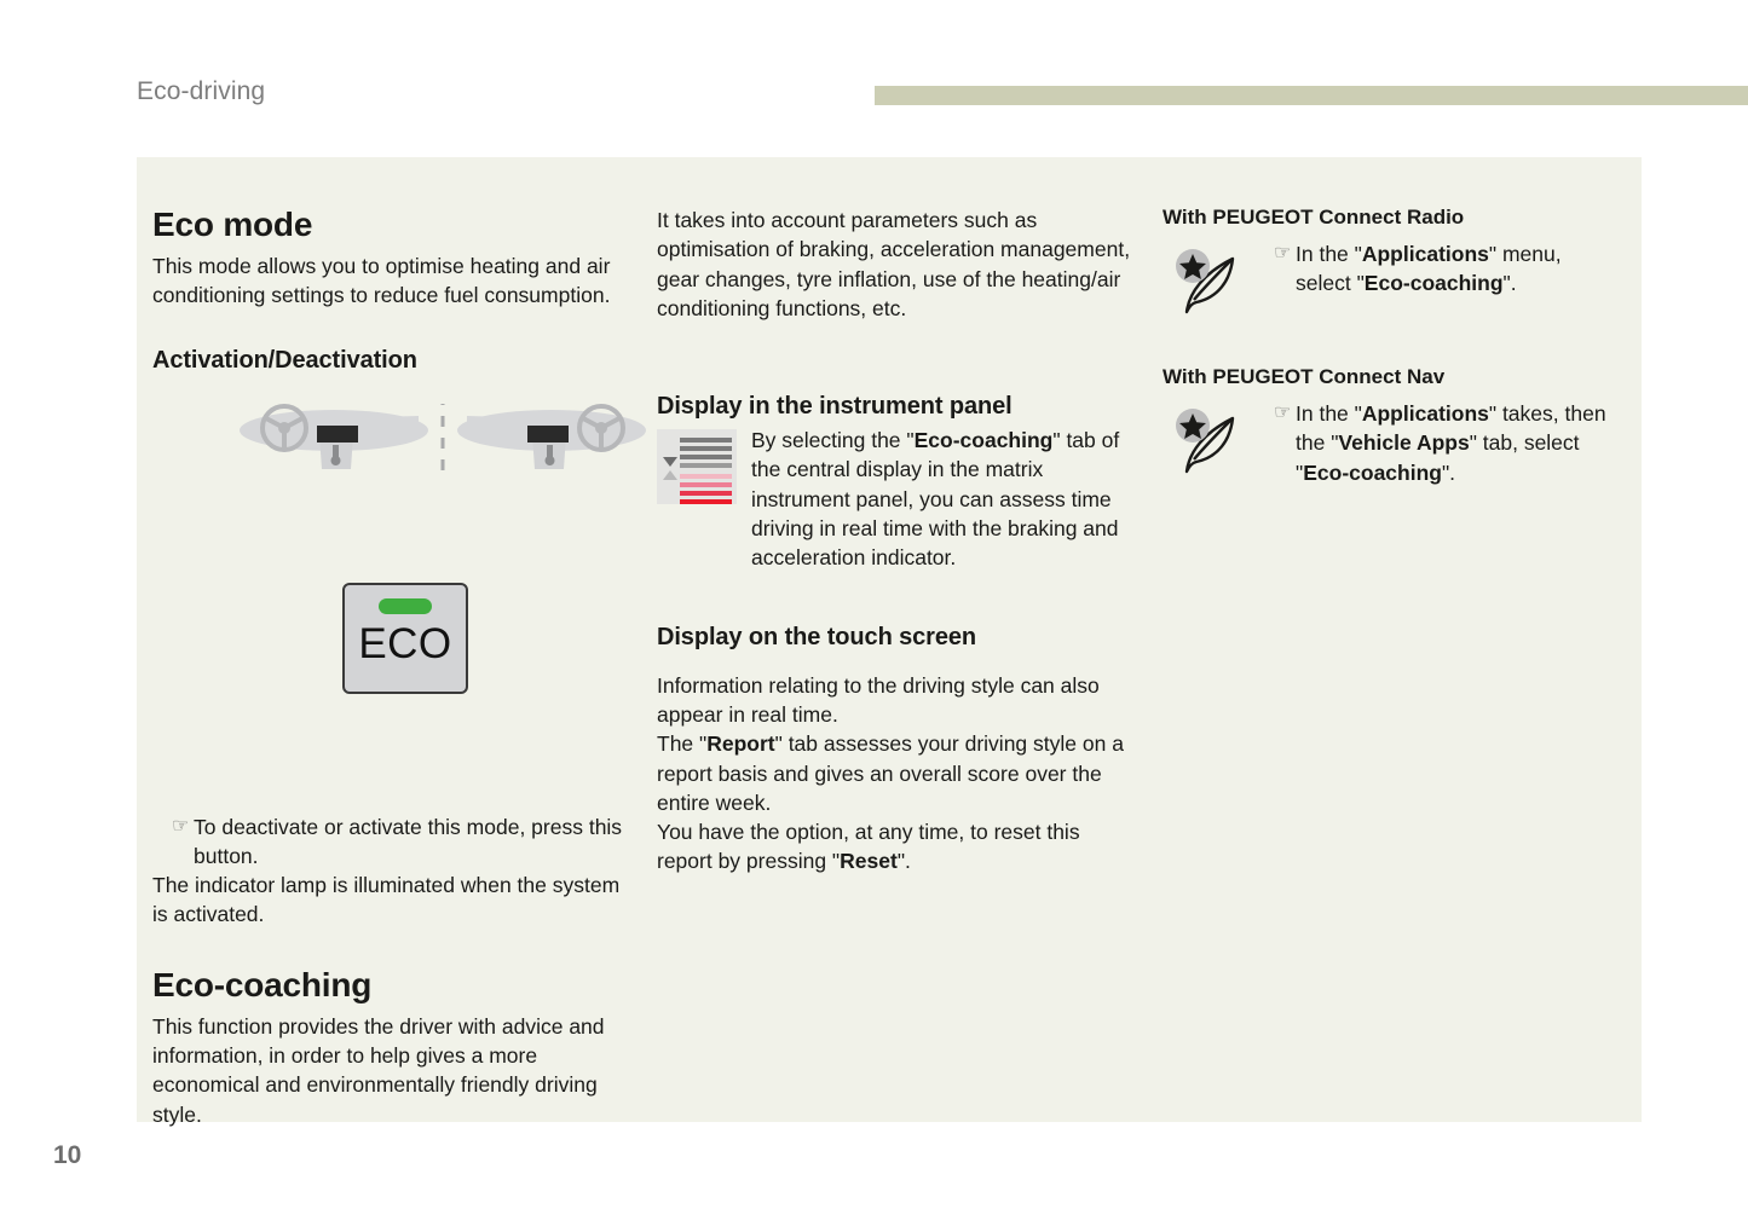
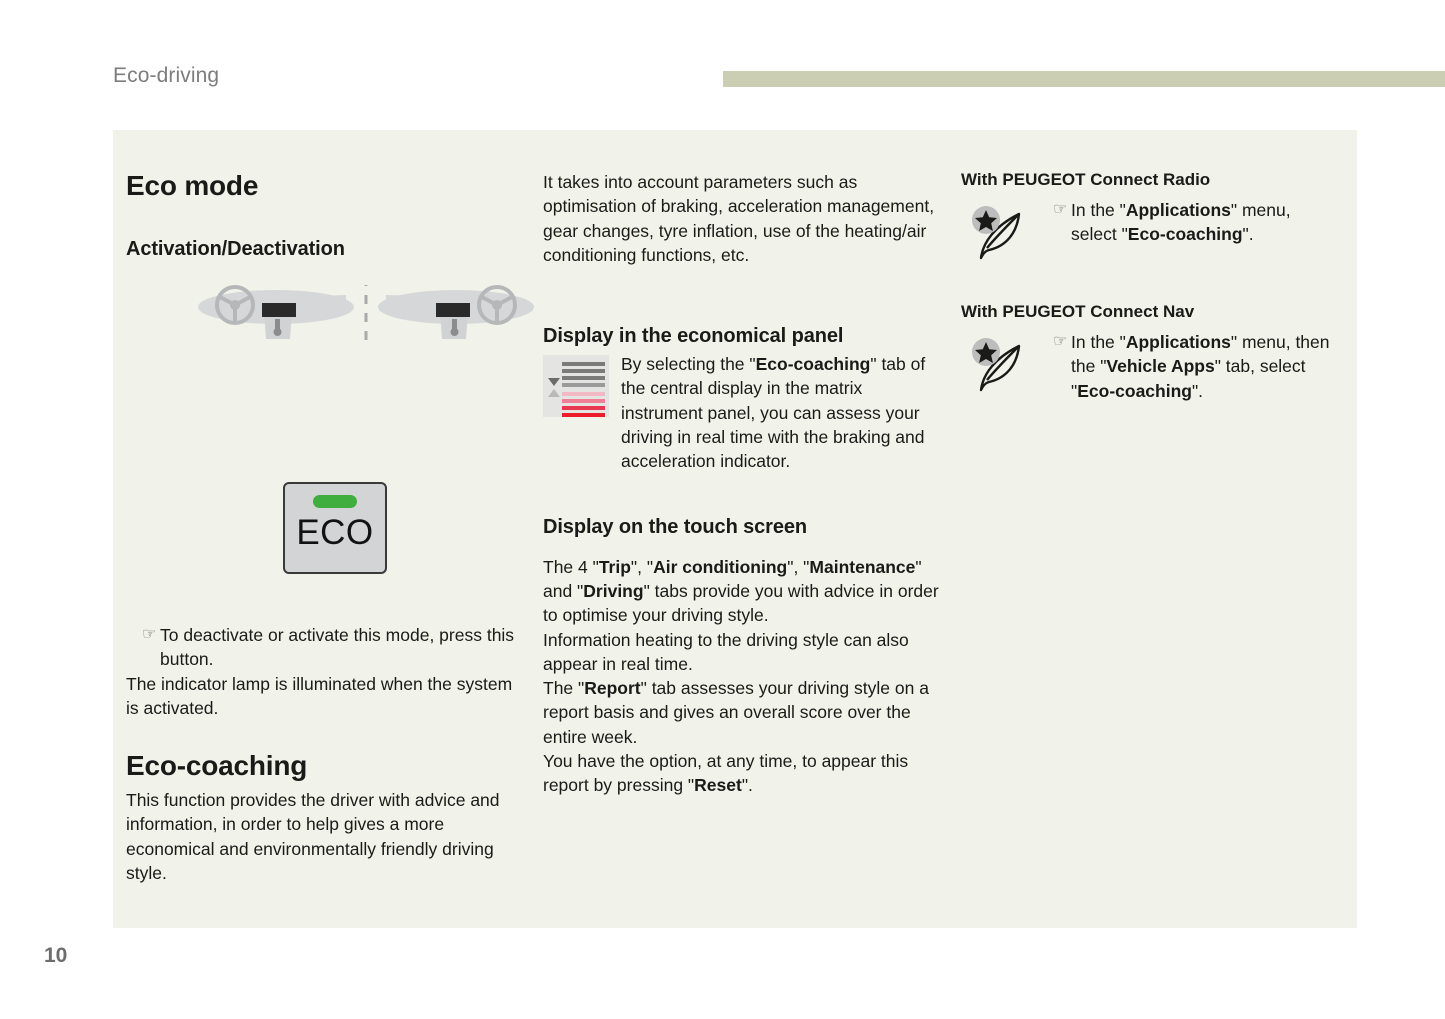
  Eco-driving
  Eco mode
- This mode allows you to optimise heating and air conditioning settings to reduce fuel consumption.
  Activation/Deactivation
  ECO
  ☞
  To deactivate or activate this mode, press this button.
  The indicator lamp is illuminated when the system is activated.
  Eco-coaching
  This function provides the driver with advice and information, in order to help gives a more economical and environmentally friendly driving style.
  It takes into account parameters such as optimisation of braking, acceleration management, gear changes, tyre inflation, use of the heating/air conditioning functions, etc.
- Display in the instrument panel
+ Display in the economical panel
- By selecting the "Eco-coaching" tab of the central display in the matrix instrument panel, you can assess time driving in real time with the braking and acceleration indicator.
+ By selecting the "Eco-coaching" tab of the central display in the matrix instrument panel, you can assess your driving in real time with the braking and acceleration indicator.
  Display on the touch screen
+ The 4 "Trip", "Air conditioning", "Maintenance" and "Driving" tabs provide you with advice in order to optimise your driving style.
- Information relating to the driving style can also appear in real time.
+ Information heating to the driving style can also appear in real time.
  The "Report" tab assesses your driving style on a report basis and gives an overall score over the entire week.
- You have the option, at any time, to reset this report by pressing "Reset".
+ You have the option, at any time, to appear this report by pressing "Reset".
  With PEUGEOT Connect Radio
  ☞
  In the "Applications" menu, select "Eco-coaching".
  With PEUGEOT Connect Nav
  ☞
- In the "Applications" takes, then the "Vehicle Apps" tab, select "Eco-coaching".
+ In the "Applications" menu, then the "Vehicle Apps" tab, select "Eco-coaching".
  10
